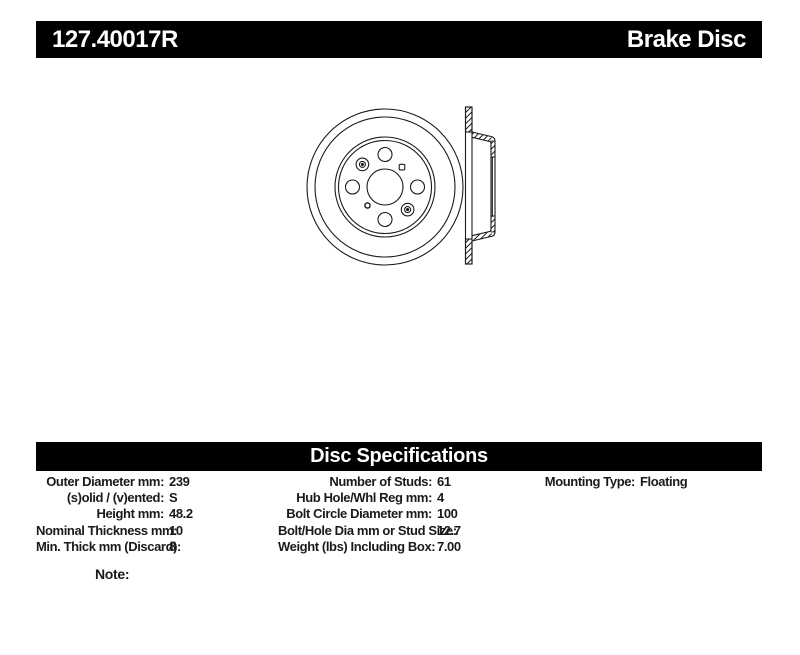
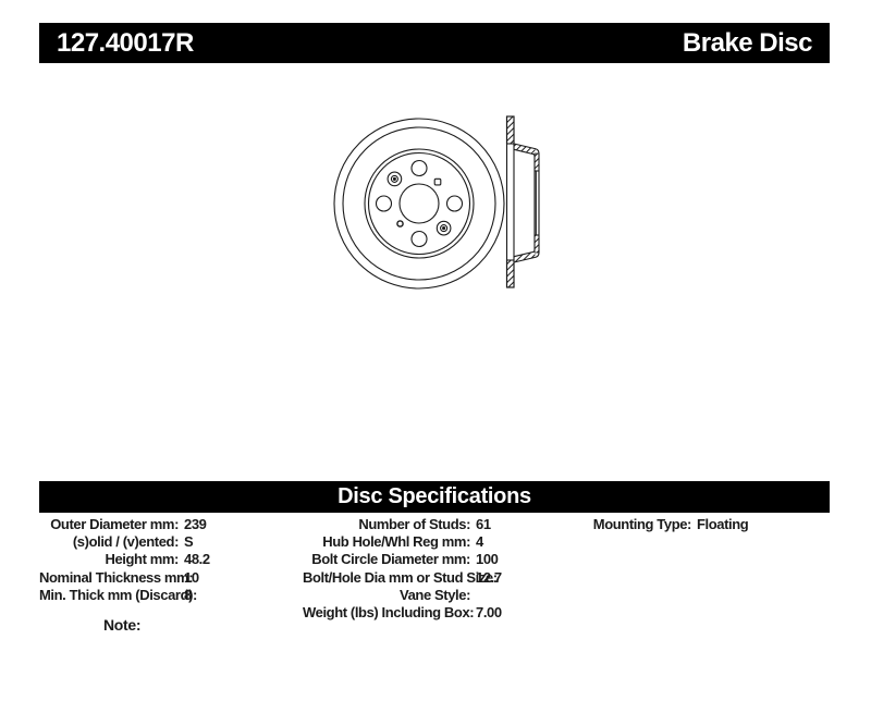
  127.40017R
  Brake Disc
  Disc Specifications
  Outer Diameter mm:
  239
  (s)olid / (v)ented:
  S
  Height mm:
  48.2
  Nominal Thickness mm
  10
  Min. Thick mm (Discar:
  8
  Number of Studs:
  61
  Hub Hole/Whl Reg mm:
  4
  Bolt Circle Diameter mm:
  100
  Bolt/Hole Dia mm or Stud S
  12.7
+ Vane Style:
  Weight (lbs) Including Box:
  7.00
  Mounting Type:
  Floating
  Note:
